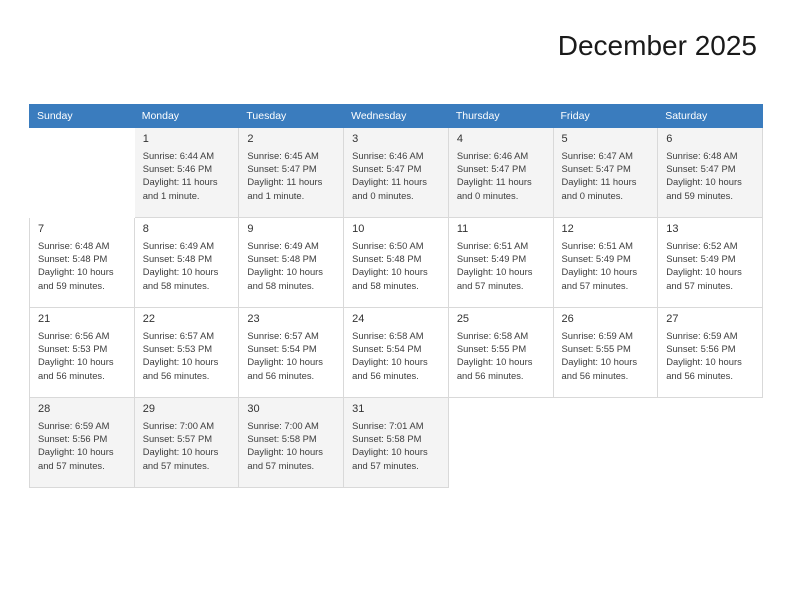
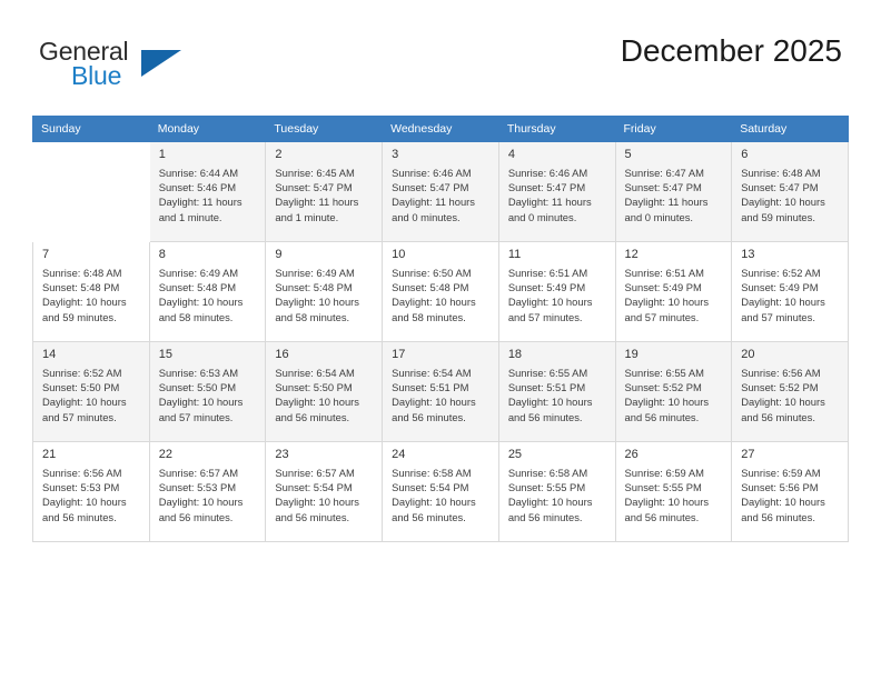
+ General
+ Blue
  December 2025
  Sunday	Monday	Tuesday	Wednesday	Thursday	Friday	Saturday
  	1Sunrise: 6:44 AMSunset: 5:46 PMDaylight: 11 hours and 1 minute.	2Sunrise: 6:45 AMSunset: 5:47 PMDaylight: 11 hours and 1 minute.	3Sunrise: 6:46 AMSunset: 5:47 PMDaylight: 11 hours and 0 minutes.	4Sunrise: 6:46 AMSunset: 5:47 PMDaylight: 11 hours and 0 minutes.	5Sunrise: 6:47 AMSunset: 5:47 PMDaylight: 11 hours and 0 minutes.	6Sunrise: 6:48 AMSunset: 5:47 PMDaylight: 10 hours and 59 minutes.
  7Sunrise: 6:48 AMSunset: 5:48 PMDaylight: 10 hours and 59 minutes.	8Sunrise: 6:49 AMSunset: 5:48 PMDaylight: 10 hours and 58 minutes.	9Sunrise: 6:49 AMSunset: 5:48 PMDaylight: 10 hours and 58 minutes.	10Sunrise: 6:50 AMSunset: 5:48 PMDaylight: 10 hours and 58 minutes.	11Sunrise: 6:51 AMSunset: 5:49 PMDaylight: 10 hours and 57 minutes.	12Sunrise: 6:51 AMSunset: 5:49 PMDaylight: 10 hours and 57 minutes.	13Sunrise: 6:52 AMSunset: 5:49 PMDaylight: 10 hours and 57 minutes.
+ 14Sunrise: 6:52 AMSunset: 5:50 PMDaylight: 10 hours and 57 minutes.	15Sunrise: 6:53 AMSunset: 5:50 PMDaylight: 10 hours and 57 minutes.	16Sunrise: 6:54 AMSunset: 5:50 PMDaylight: 10 hours and 56 minutes.	17Sunrise: 6:54 AMSunset: 5:51 PMDaylight: 10 hours and 56 minutes.	18Sunrise: 6:55 AMSunset: 5:51 PMDaylight: 10 hours and 56 minutes.	19Sunrise: 6:55 AMSunset: 5:52 PMDaylight: 10 hours and 56 minutes.	20Sunrise: 6:56 AMSunset: 5:52 PMDaylight: 10 hours and 56 minutes.
  21Sunrise: 6:56 AMSunset: 5:53 PMDaylight: 10 hours and 56 minutes.	22Sunrise: 6:57 AMSunset: 5:53 PMDaylight: 10 hours and 56 minutes.	23Sunrise: 6:57 AMSunset: 5:54 PMDaylight: 10 hours and 56 minutes.	24Sunrise: 6:58 AMSunset: 5:54 PMDaylight: 10 hours and 56 minutes.	25Sunrise: 6:58 AMSunset: 5:55 PMDaylight: 10 hours and 56 minutes.	26Sunrise: 6:59 AMSunset: 5:55 PMDaylight: 10 hours and 56 minutes.	27Sunrise: 6:59 AMSunset: 5:56 PMDaylight: 10 hours and 56 minutes.
- 28Sunrise: 6:59 AMSunset: 5:56 PMDaylight: 10 hours and 57 minutes.	29Sunrise: 7:00 AMSunset: 5:57 PMDaylight: 10 hours and 57 minutes.	30Sunrise: 7:00 AMSunset: 5:58 PMDaylight: 10 hours and 57 minutes.	31Sunrise: 7:01 AMSunset: 5:58 PMDaylight: 10 hours and 57 minutes.
